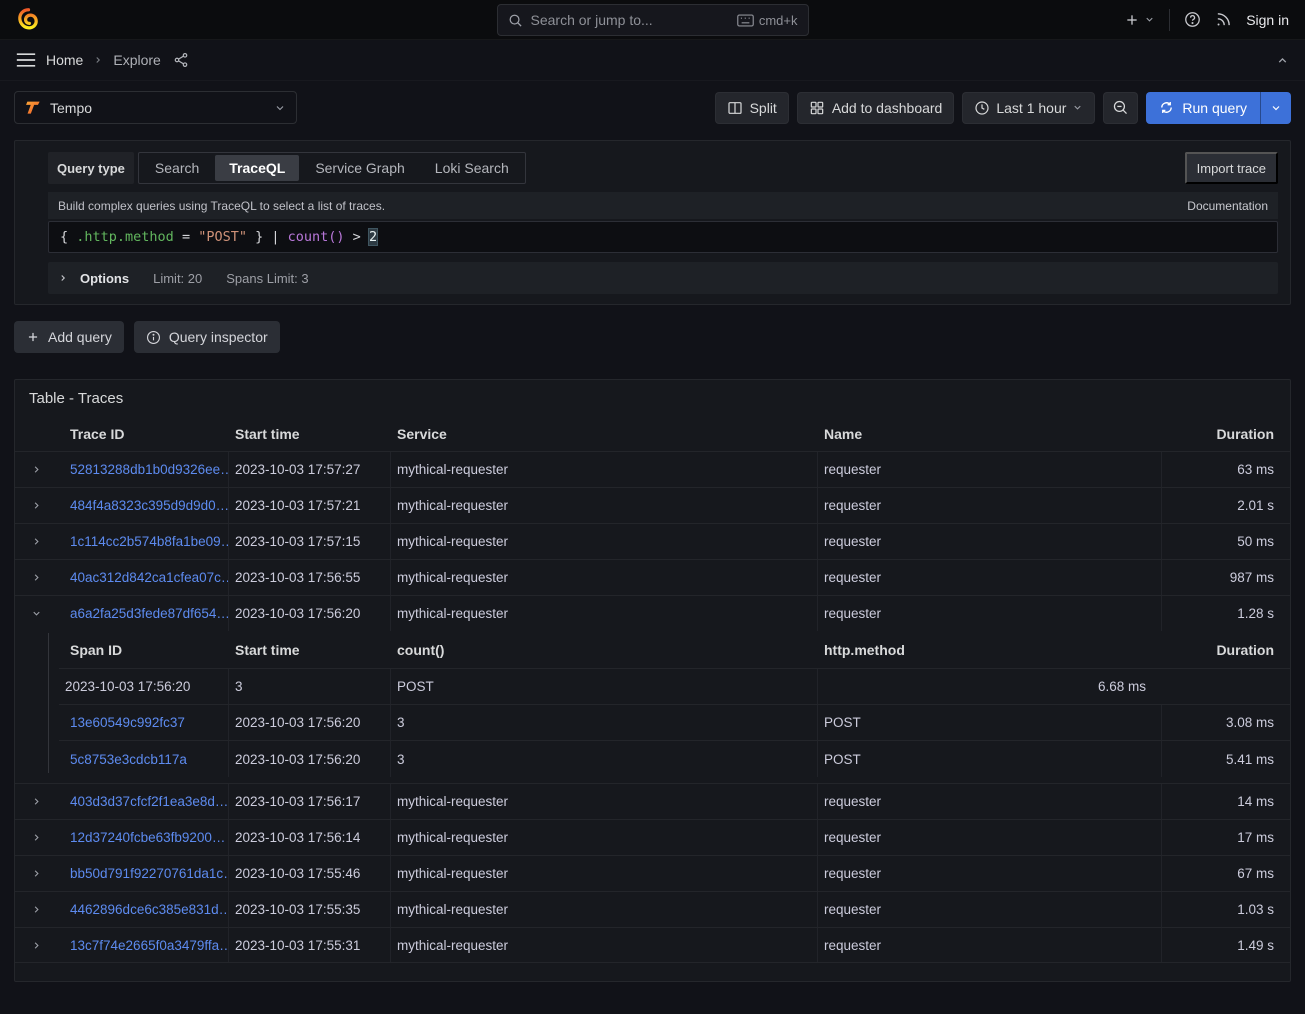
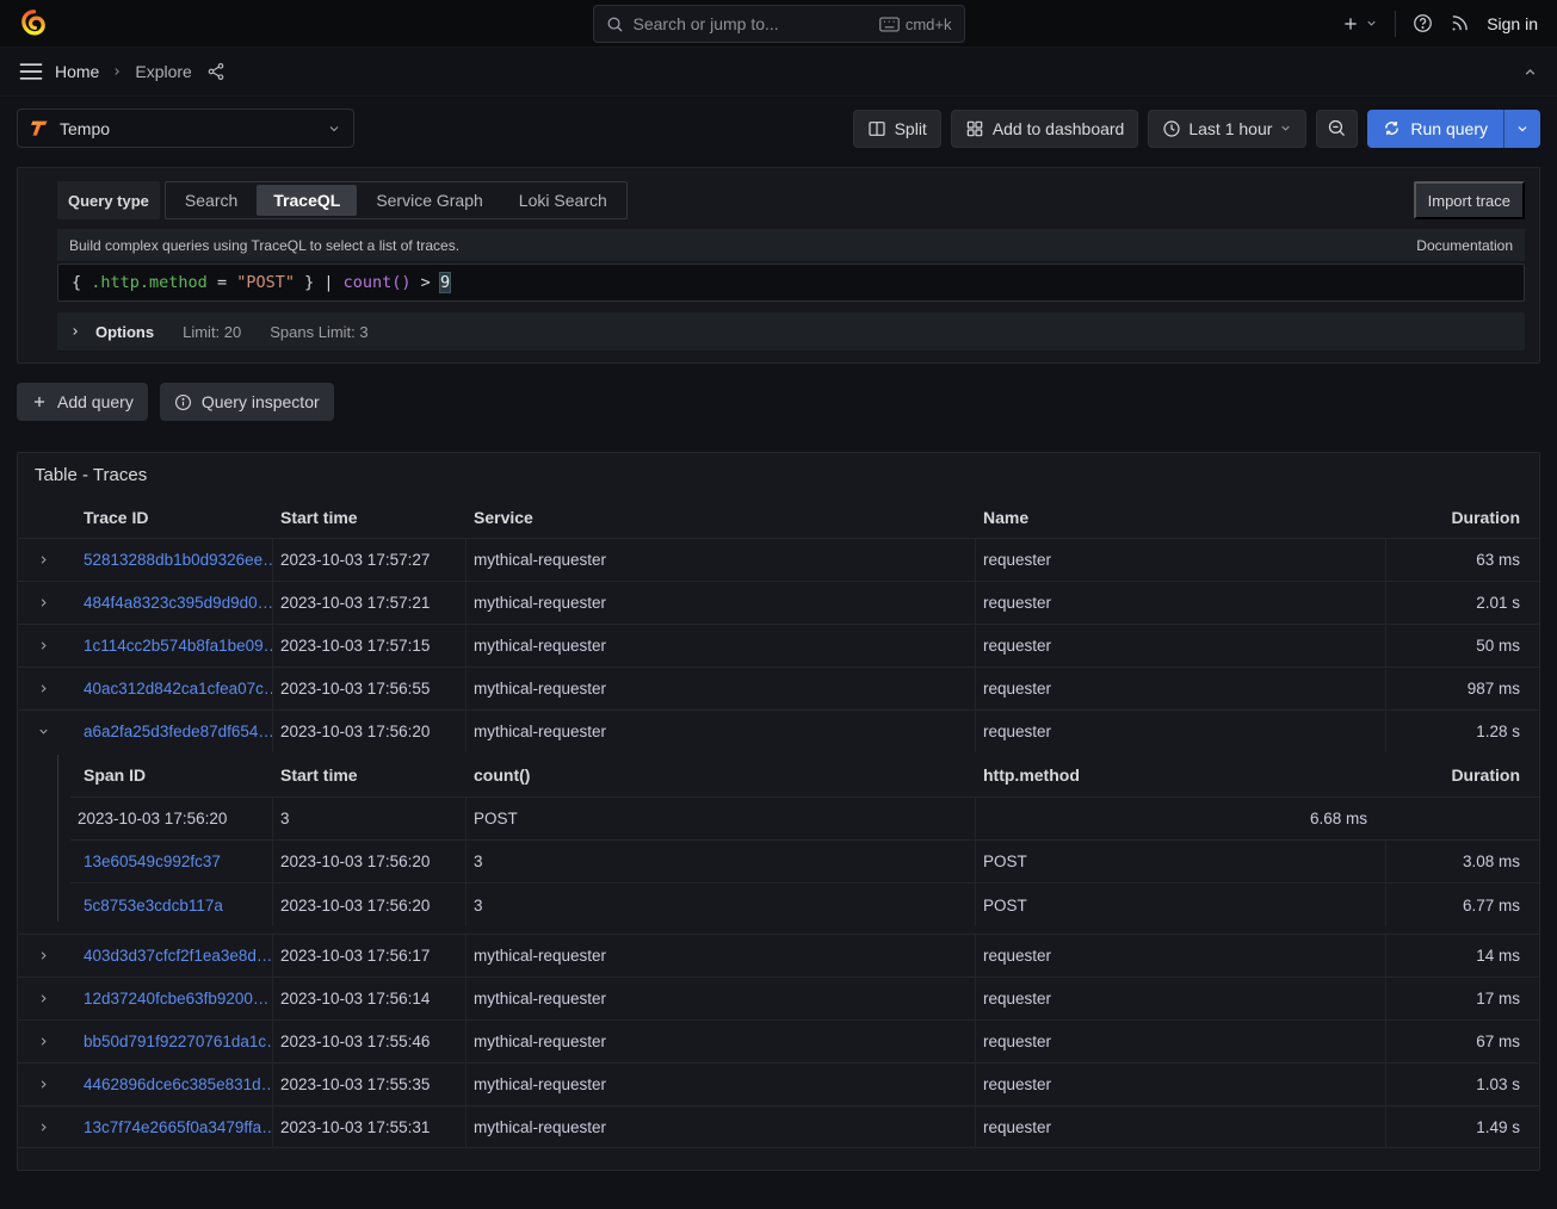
  Search or jump to...
  cmd+k
  Sign in
  Home
  Explore
  Tempo
  Split
  Add to dashboard
  Last 1 hour
  Run query
  Query type
  Search
  TraceQL
  Service Graph
  Loki Search
  Import trace
  Build complex queries using TraceQL to select a list of traces.
  Documentation
- { .http.method = "POST" } | count() > 2
+ { .http.method = "POST" } | count() > 9
  Options
  Limit: 20
  Spans Limit: 3
  Add query
  Query inspector
  Table - Traces
  Trace ID
  Start time
  Service
  Name
  Duration
  52813288db1b0d9326ee…
  2023-10-03 17:57:27
  mythical-requester
  requester
  63 ms
  484f4a8323c395d9d9d0…
  2023-10-03 17:57:21
  mythical-requester
  requester
  2.01 s
  1c114cc2b574b8fa1be09…
  2023-10-03 17:57:15
  mythical-requester
  requester
  50 ms
  40ac312d842ca1cfea07c…
  2023-10-03 17:56:55
  mythical-requester
  requester
  987 ms
  a6a2fa25d3fede87df654…
  2023-10-03 17:56:20
  mythical-requester
  requester
  1.28 s
  Span ID
  Start time
  count()
  http.method
  Duration
  2023-10-03 17:56:20
  3
  POST
  6.68 ms
  13e60549c992fc37
  2023-10-03 17:56:20
  3
  POST
  3.08 ms
  5c8753e3cdcb117a
  2023-10-03 17:56:20
  3
  POST
- 5.41 ms
+ 6.77 ms
  403d3d37cfcf2f1ea3e8d…
  2023-10-03 17:56:17
  mythical-requester
  requester
  14 ms
  12d37240fcbe63fb9200…
  2023-10-03 17:56:14
  mythical-requester
  requester
  17 ms
  bb50d791f92270761da1c
  2023-10-03 17:55:46
  mythical-requester
  requester
  67 ms
  4462896dce6c385e831d…
  2023-10-03 17:55:35
  mythical-requester
  requester
  1.03 s
  13c7f74e2665f0a3479ffa…
  2023-10-03 17:55:31
  mythical-requester
  requester
  1.49 s
